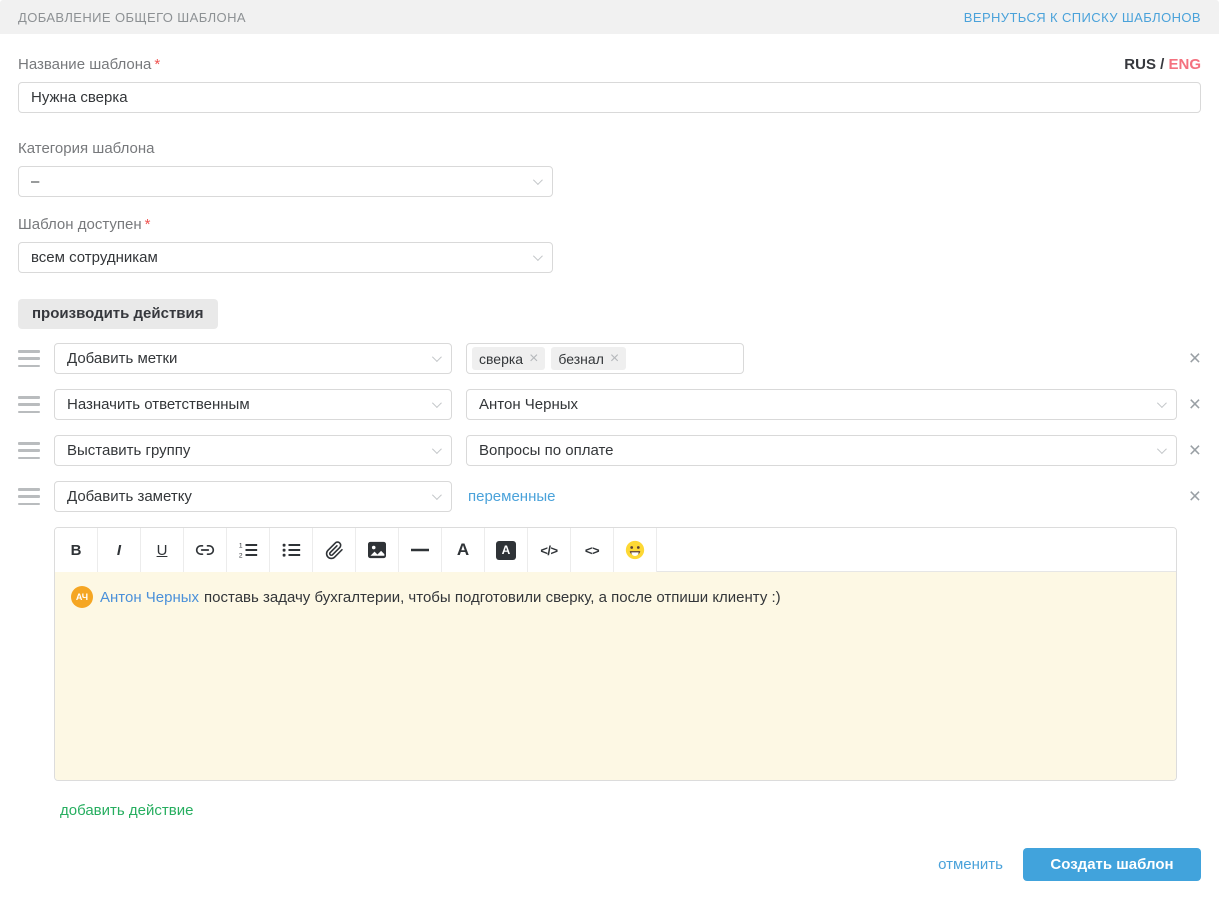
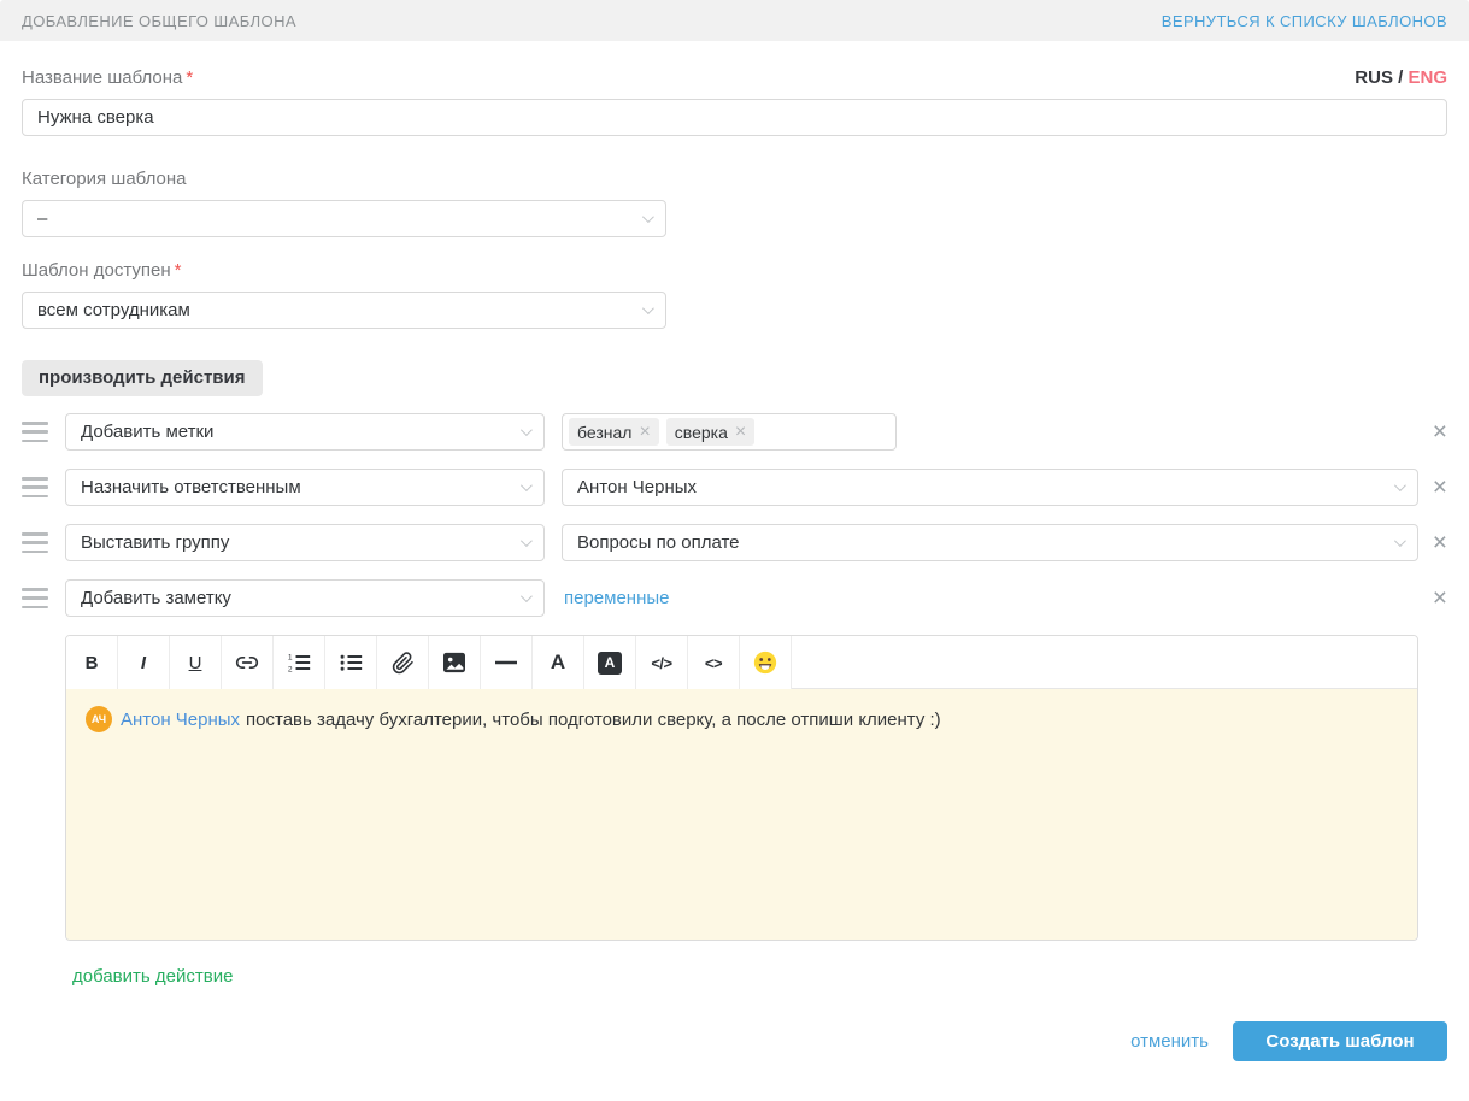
  ДОБАВЛЕНИЕ ОБЩЕГО ШАБЛОНА
  ВЕРНУТЬСЯ К СПИСКУ ШАБЛОНОВ
  Название шаблона *
  RUS / ENG
  Нужна сверка
  Категория шаблона
  –
  Шаблон доступен *
  всем сотрудникам
  производить действия
  Добавить метки
- сверка
+ безнал
  ×
- безнал
+ сверка
  ×
  ×
  Назначить ответственным
  Антон Черных
  ×
  Выставить группу
  Вопросы по оплате
  ×
  Добавить заметку
  переменные
  ×
  B
  I
  U
  A
  A
  </>
  <>
  АЧ
  Антон Черных
  поставь задачу бухгалтерии, чтобы подготовили сверку, а после отпиши клиенту :)
  добавить действие
  отменить
  Создать шаблон
